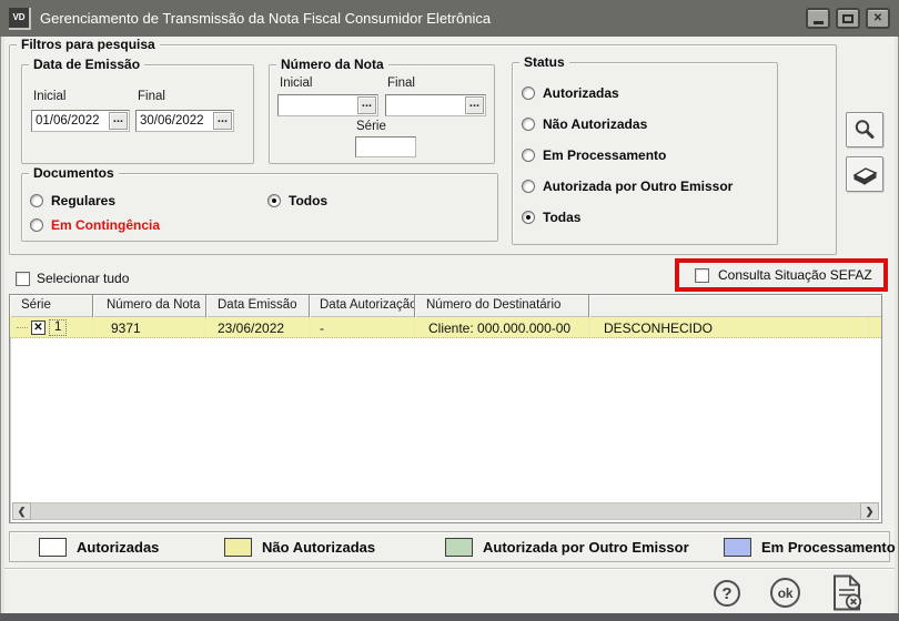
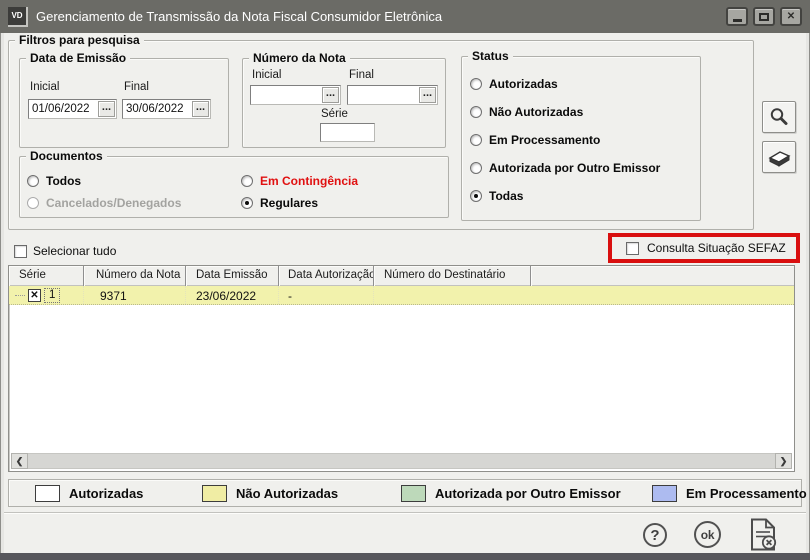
  VD
  Gerenciamento de Transmissão da Nota Fiscal Consumidor Eletrônica
  ✕
  Filtros para pesquisa
  Data de Emissão
  Inicial
  01/06/2022
  ...
  Final
  30/06/2022
  ...
  Número da Nota
  Inicial
  ...
  Final
  ...
  Série
  Status
  Autorizadas
  Não Autorizadas
  Em Processamento
  Autorizada por Outro Emissor
  Todas
  Documentos
- Regulares
+ Todos
+ Cancelados/Denegados
  Em Contingência
- Todos
+ Regulares
  Selecionar tudo
  Consulta Situação SEFAZ
  Série
  Número da Nota
  Data Emissão
  Data Autorização
  Número do Destinatário
  ✕
  1
  9371
  23/06/2022
  -
- Cliente: 000.000.000-00
- DESCONHECIDO
  ❮
  ❯
  Autorizadas
  Não Autorizadas
  Autorizada por Outro Emissor
  Em Processamento
  ?
  ok
